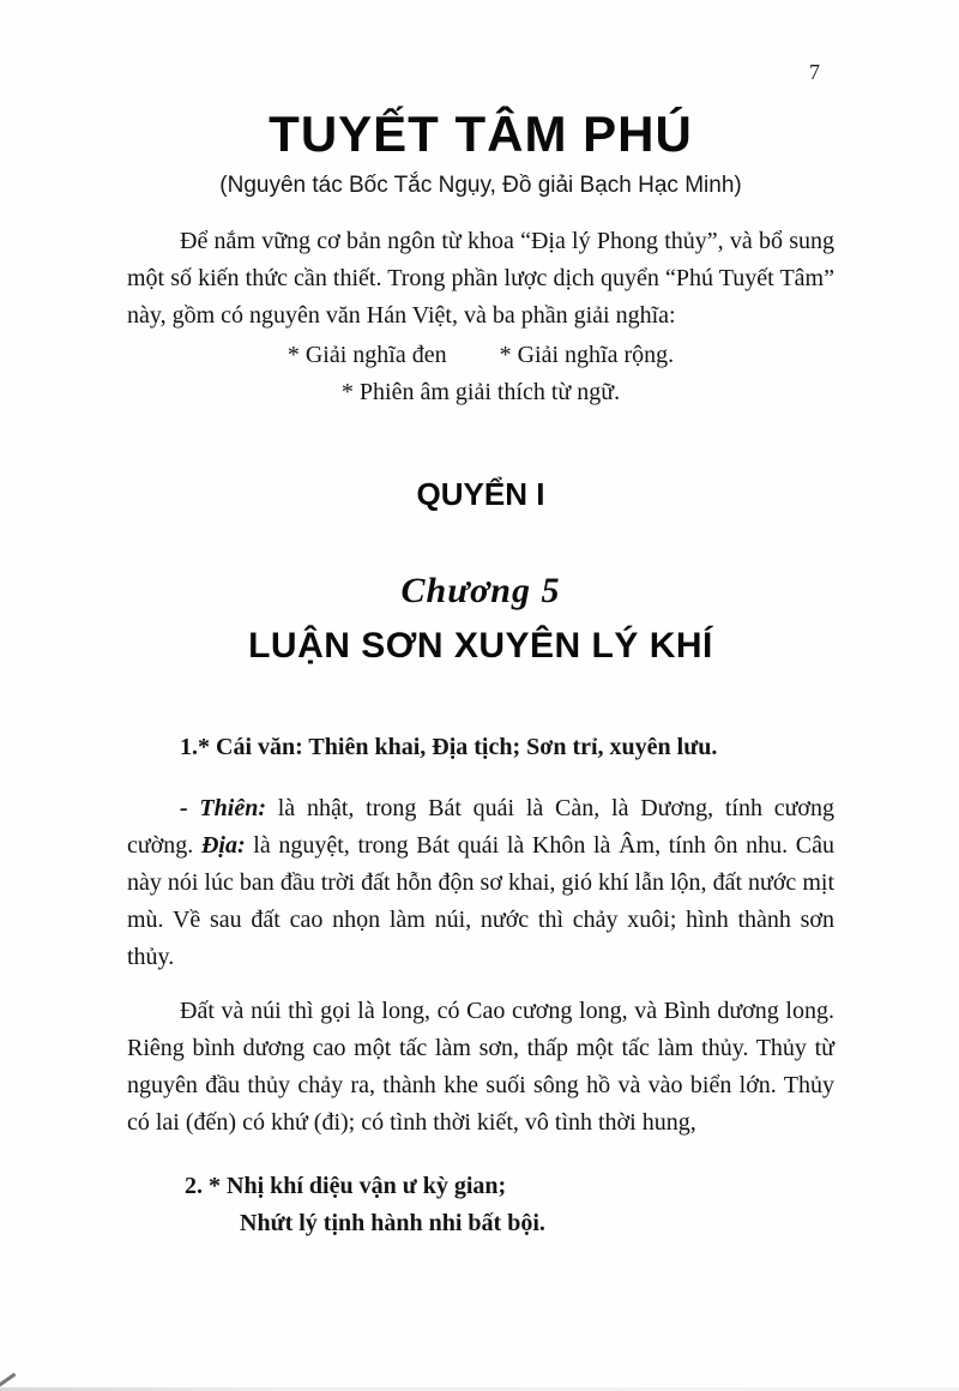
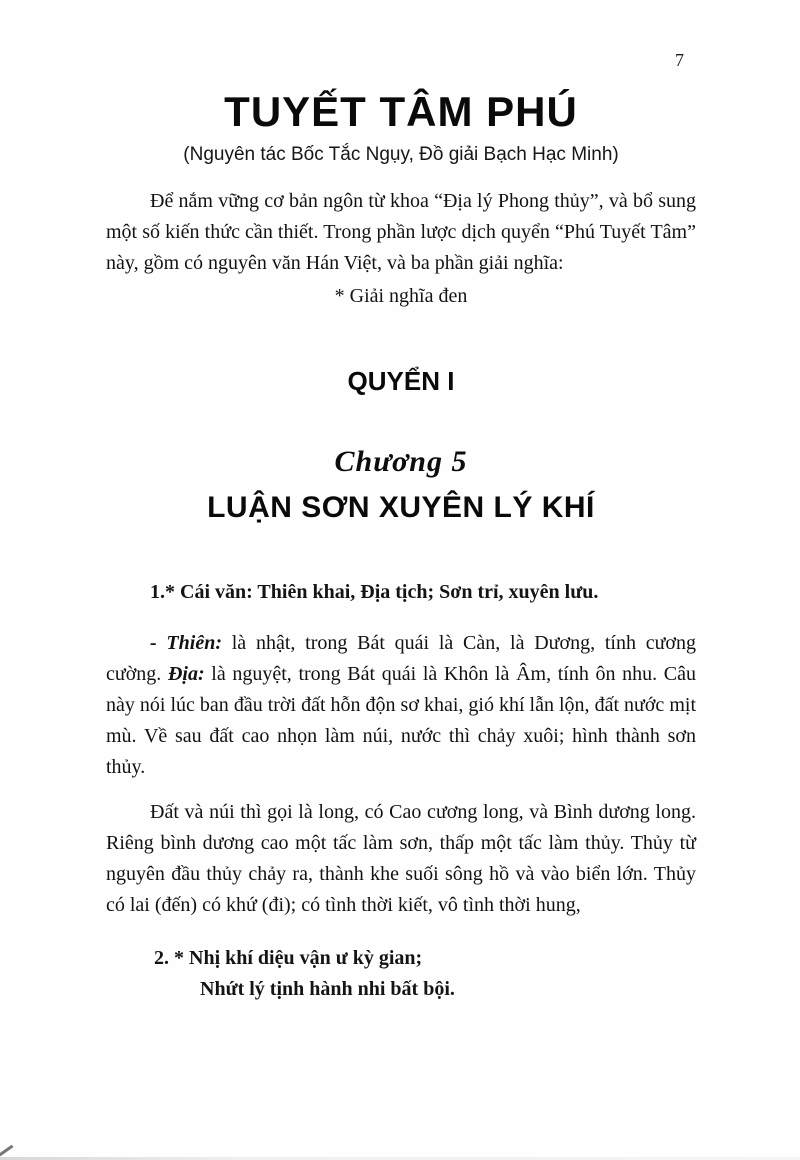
  7
  TUYẾT TÂM PHÚ
  (Nguyên tác Bốc Tắc Ngụy, Đồ giải Bạch Hạc Minh)
  Để nắm vững cơ bản ngôn từ khoa “Địa lý Phong thủy”, và bổ sung một số kiến thức cần thiết. Trong phần lược dịch quyển “Phú Tuyết Tâm” này, gồm có nguyên văn Hán Việt, và ba phần giải nghĩa:
  * Giải nghĩa đen
- * Giải nghĩa rộng.
- * Phiên âm giải thích từ ngữ.
  QUYỂN I
  Chương 5
  LUẬN SƠN XUYÊN LÝ KHÍ
  1.* Cái văn: Thiên khai, Địa tịch; Sơn trỉ, xuyên lưu.
  - Thiên: là nhật, trong Bát quái là Càn, là Dương, tính cương cường. Địa: là nguyệt, trong Bát quái là Khôn là Âm, tính ôn nhu. Câu này nói lúc ban đầu trời đất hỗn độn sơ khai, gió khí lẫn lộn, đất nước mịt mù. Về sau đất cao nhọn làm núi, nước thì chảy xuôi; hình thành sơn thủy.
  Đất và núi thì gọi là long, có Cao cương long, và Bình dương long. Riêng bình dương cao một tấc làm sơn, thấp một tấc làm thủy. Thủy từ nguyên đầu thủy chảy ra, thành khe suối sông hồ và vào biển lớn. Thủy có lai (đến) có khứ (đi); có tình thời kiết, vô tình thời hung,
  2. * Nhị khí diệu vận ư kỳ gian;
  Nhứt lý tịnh hành nhi bất bội.
